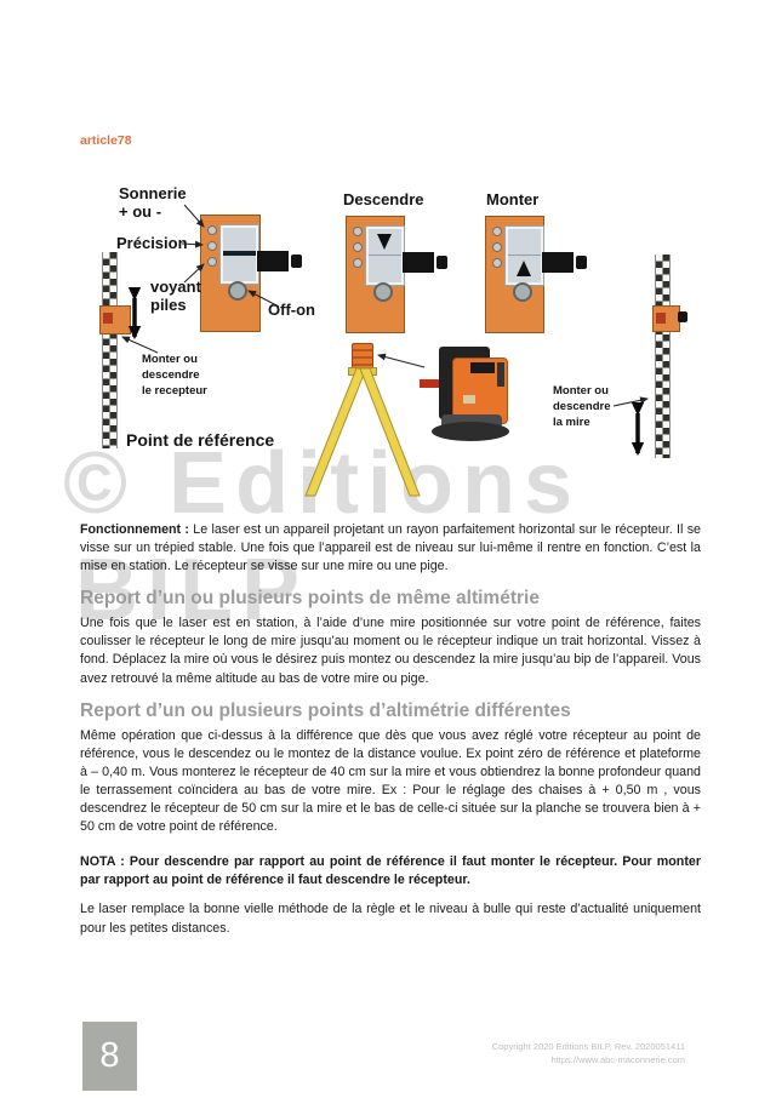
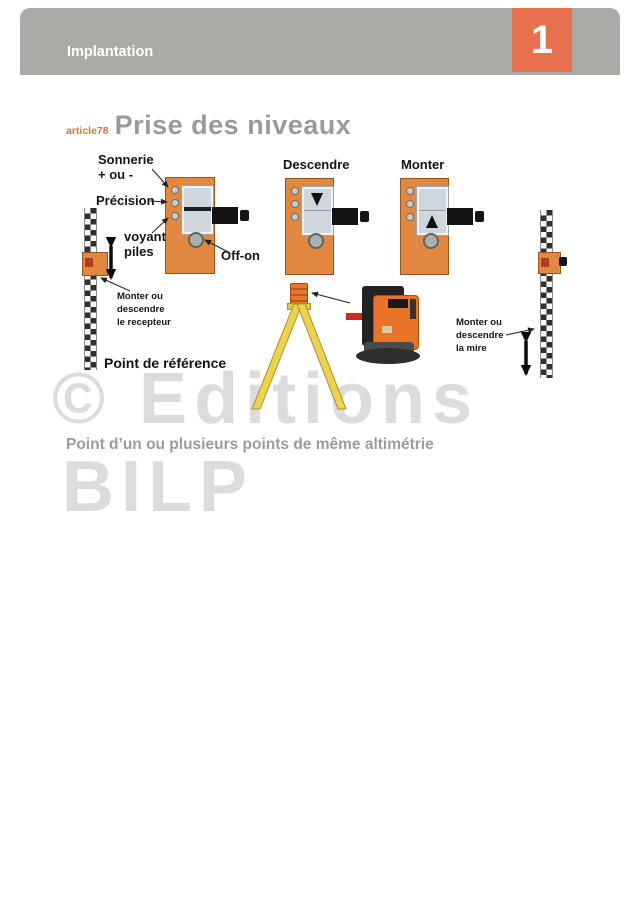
+ Implantation
+ 1
  © Edtions
  BILP
  article78
+ Prise des niveaux
  Sonnerie
  + ou -
  Précision
  voyant
  piles
  Off-on
  Descendre
  Monter
  Monter ou
  descendre
  le recepteur
  Point de référence
  Monter ou
  descendre
  la mire
- Fonctionnement : Le laser est un appareil projetant un rayon parfaitement horizontal sur le récepteur. Il se visse sur un trépied stable. Une fois que l’appareil est de niveau sur lui-même il rentre en fonction. C’est la mise en station. Le récepteur se visse sur une mire ou une pige.
- Report d’un ou plusieurs points de même altimétrie
+ Point d’un ou plusieurs points de même altimétrie
- Une fois que le laser est en station, à l’aide d’une mire positionnée sur votre point de référence, faites coulisser le récepteur le long de mire jusqu’au moment ou le récepteur indique un trait horizontal. Vissez à fond. Déplacez la mire où vous le désirez puis montez ou descendez la mire jusqu’au bip de l’appareil. Vous avez retrouvé la même altitude au bas de votre mire ou pige.
- Report d’un ou plusieurs points d’altimétrie différentes
- Même opération que ci-dessus à la différence que dès que vous avez réglé votre récepteur au point de référence, vous le descendez ou le montez de la distance voulue. Ex point zéro de référence et plateforme à – 0,40 m. Vous monterez le récepteur de 40 cm sur la mire et vous obtiendrez la bonne profondeur quand le terrassement coïncidera au bas de votre mire. Ex : Pour le réglage des chaises à + 0,50 m , vous descendrez le récepteur de 50 cm sur la mire et le bas de celle-ci située sur la planche se trouvera bien à + 50 cm de votre point de référence.
- NOTA : Pour descendre par rapport au point de référence il faut monter le récepteur. Pour monter par rapport au point de référence il faut descendre le récepteur.
- Le laser remplace la bonne vielle méthode de la règle et le niveau à bulle qui reste d’actualité uniquement pour les petites distances.
- 8
- Copyright 2020 Editions BILP, Rev. 2020051411
- https://www.abc-maconnerie.com
